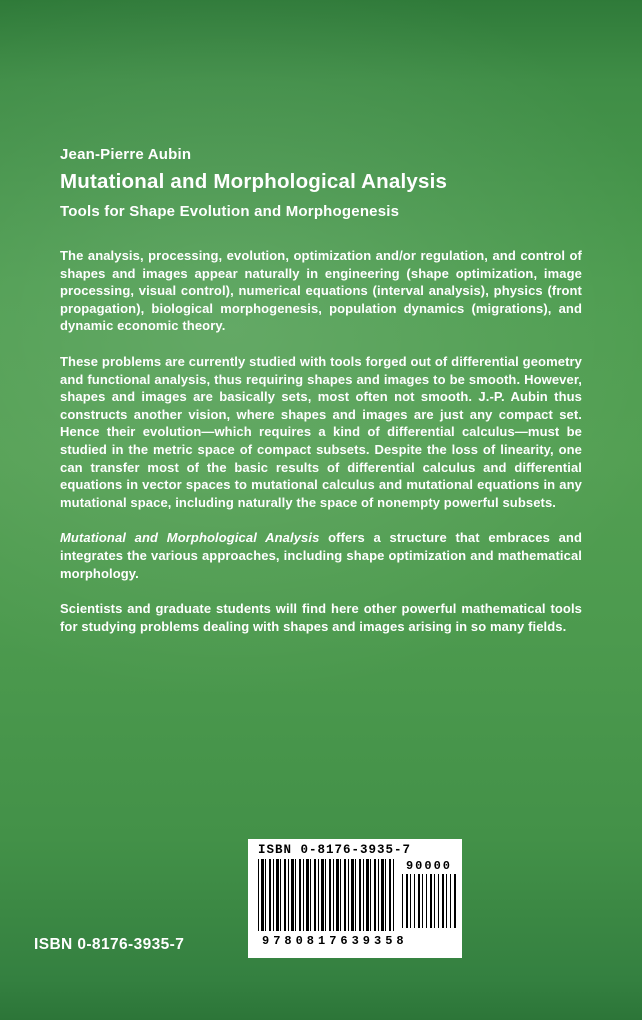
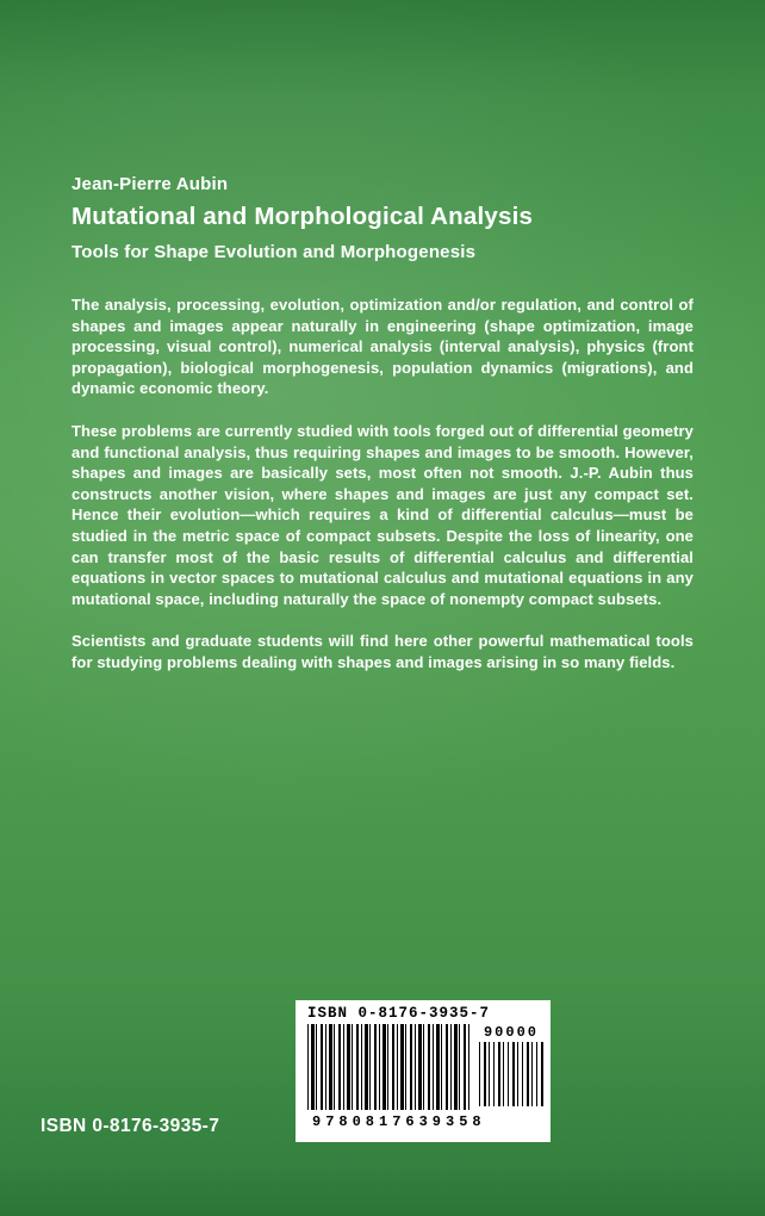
  Jean-Pierre Aubin
  Mutational and Morphological Analysis
  Tools for Shape Evolution and Morphogenesis
- The analysis, processing, evolution, optimization and/or regulation, and control of shapes and images appear naturally in engineering (shape optimization, image processing, visual control), numerical equations (interval analysis), physics (front propagation), biological morphogenesis, population dynamics (migrations), and dynamic economic theory.
+ The analysis, processing, evolution, optimization and/or regulation, and control of shapes and images appear naturally in engineering (shape optimization, image processing, visual control), numerical analysis (interval analysis), physics (front propagation), biological morphogenesis, population dynamics (migrations), and dynamic economic theory.
- These problems are currently studied with tools forged out of differential geometry and functional analysis, thus requiring shapes and images to be smooth. However, shapes and images are basically sets, most often not smooth. J.-P. Aubin thus constructs another vision, where shapes and images are just any compact set. Hence their evolution—which requires a kind of differential calculus—must be studied in the metric space of compact subsets. Despite the loss of linearity, one can transfer most of the basic results of differential calculus and differential equations in vector spaces to mutational calculus and mutational equations in any mutational space, including naturally the space of nonempty powerful subsets.
+ These problems are currently studied with tools forged out of differential geometry and functional analysis, thus requiring shapes and images to be smooth. However, shapes and images are basically sets, most often not smooth. J.-P. Aubin thus constructs another vision, where shapes and images are just any compact set. Hence their evolution—which requires a kind of differential calculus—must be studied in the metric space of compact subsets. Despite the loss of linearity, one can transfer most of the basic results of differential calculus and differential equations in vector spaces to mutational calculus and mutational equations in any mutational space, including naturally the space of nonempty compact subsets.
- Mutational and Morphological Analysis offers a structure that embraces and integrates the various approaches, including shape optimization and mathematical morphology.
  Scientists and graduate students will find here other powerful mathematical tools for studying problems dealing with shapes and images arising in so many fields.
  ISBN 0-8176-3935-7
  90000
  9780817639358
  ISBN 0-8176-3935-7
